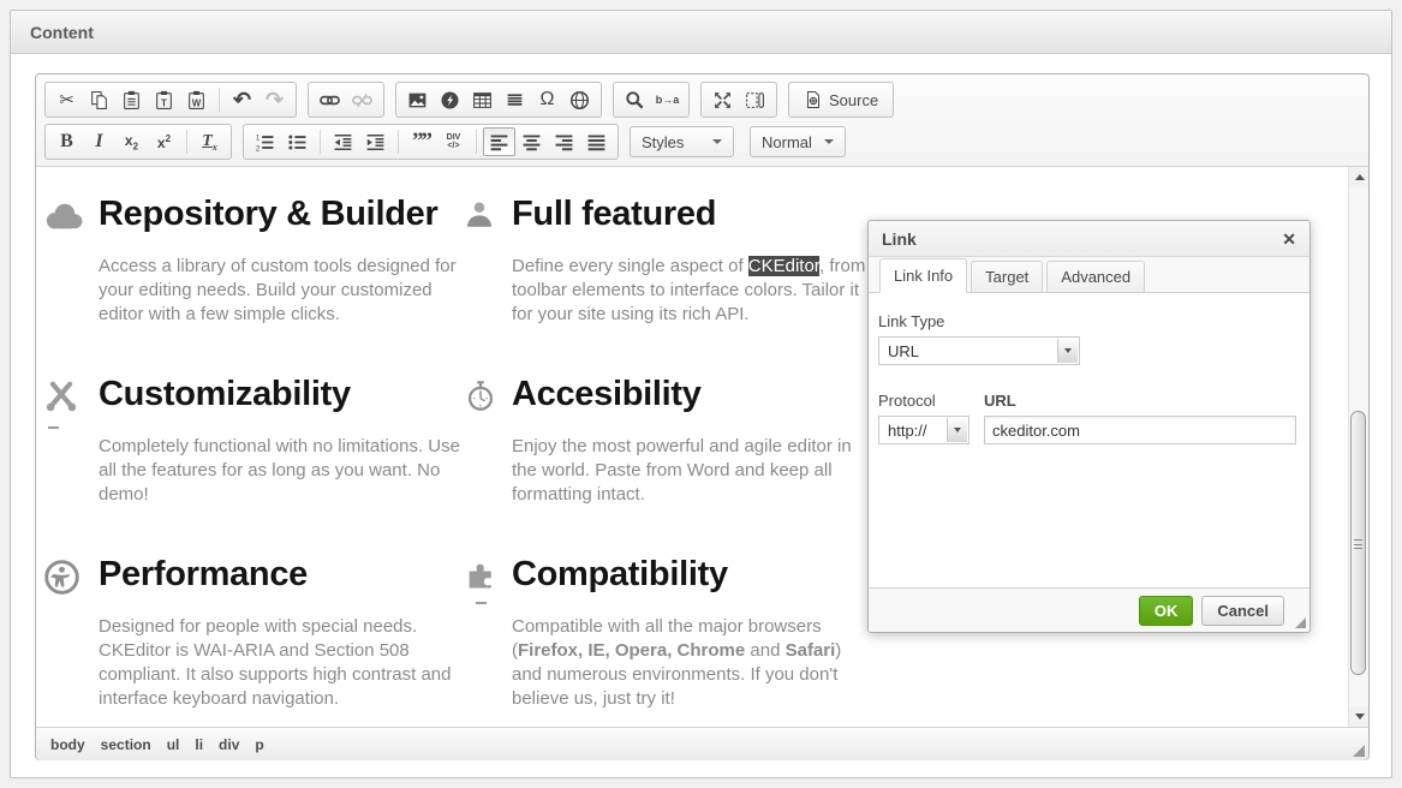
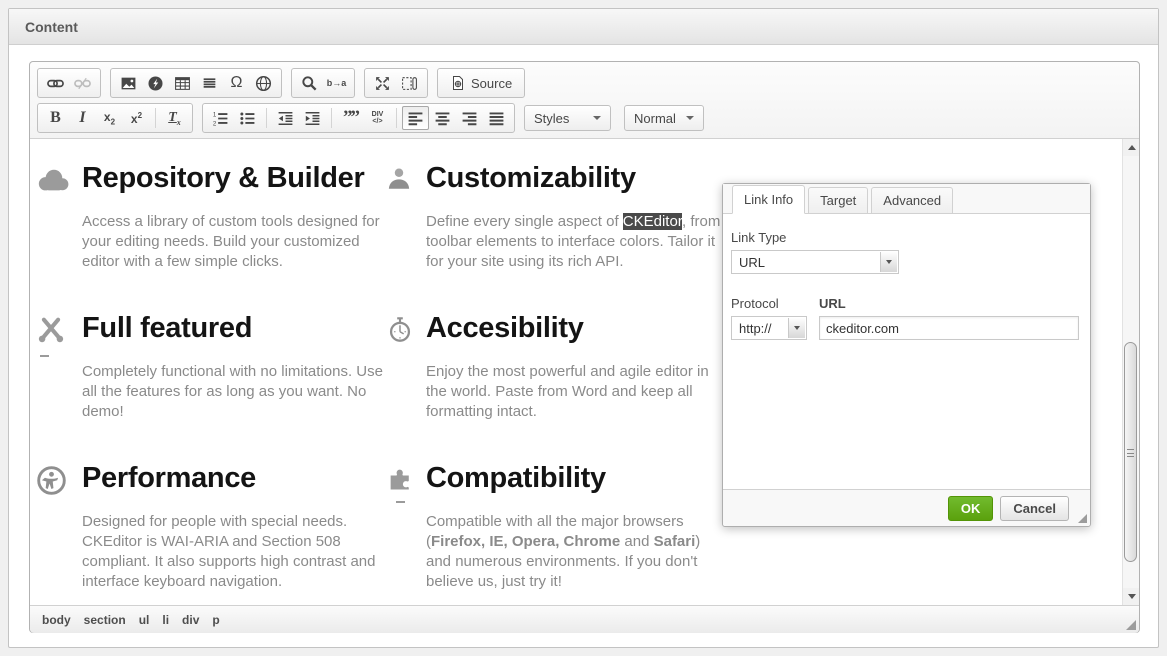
  Content
- ✂
- T
- W
- ↶
- ↷
  Ω
  b→a
  Source
  B
  I
  x2
  x2
  Tx
  ””
  Styles
  Normal
  Repository & Builder
  Access a library of custom tools designed for your editing needs. Build your customized editor with a few simple clicks.
- Full featured
+ Customizability
  Define every single aspect of CKEditor, from toolbar elements to interface colors. Tailor it for your site using its rich API.
- Customizability
+ Full featured
  Completely functional with no limitations. Use all the features for as long as you want. No demo!
  Accesibility
  Enjoy the most powerful and agile editor in the world. Paste from Word and keep all formatting intact.
  Performance
  Designed for people with special needs. CKEditor is WAI-ARIA and Section 508 compliant. It also supports high contrast and interface keyboard navigation.
  Compatibility
  Compatible with all the major browsers (Firefox, IE, Opera, Chrome and Safari) and numerous environments. If you don't believe us, just try it!
  body
  section
  ul
  li
  div
  p
- Link
- ✕
  Link Info
  Target
  Advanced
  Link Type
  URL
  Protocol
  http://
  URL
  ckeditor.com
  OK
  Cancel
